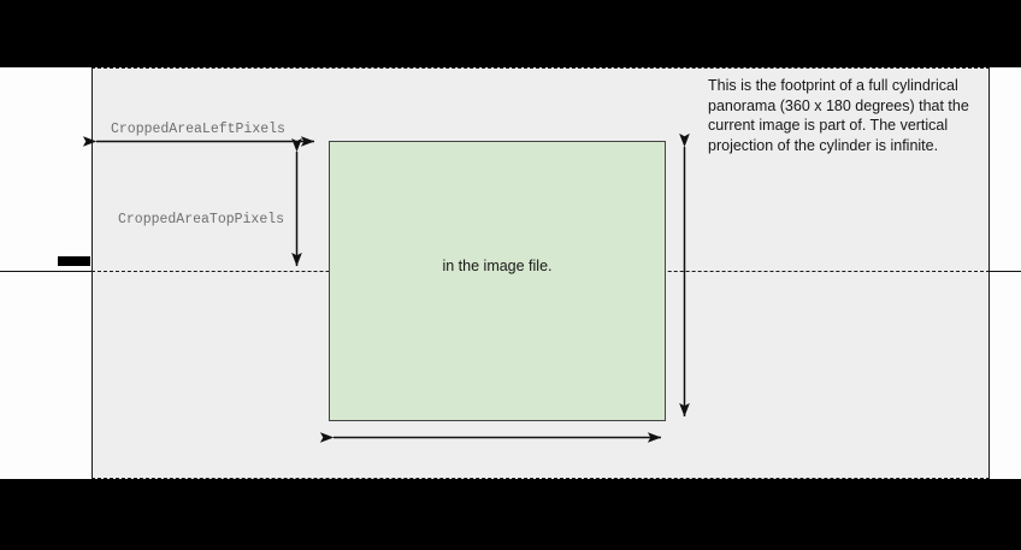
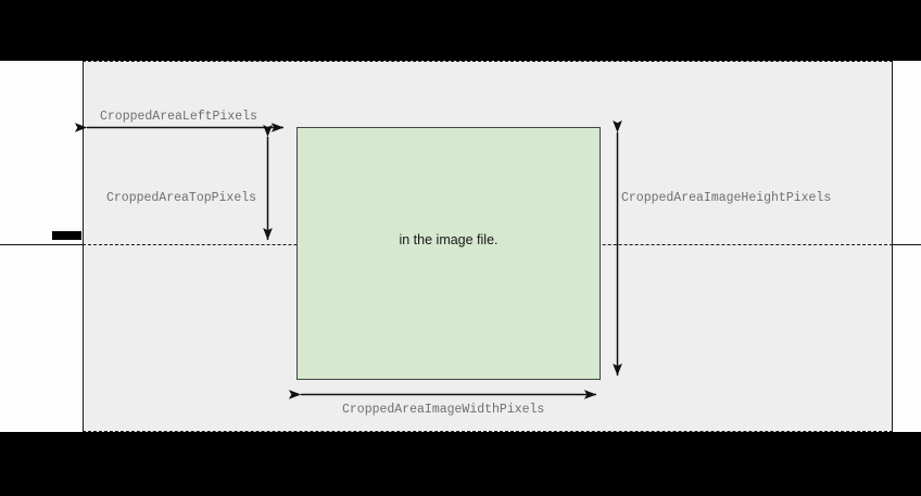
  in the image file.
- This is the footprint of a full cylindrical panorama (360 x 180 degrees) that the current image is part of. The vertical projection of the cylinder is infinite.
  CroppedAreaLeftPixels
  CroppedAreaTopPixels
+ CroppedAreaImageHeightPixels
+ CroppedAreaImageWidthPixels
